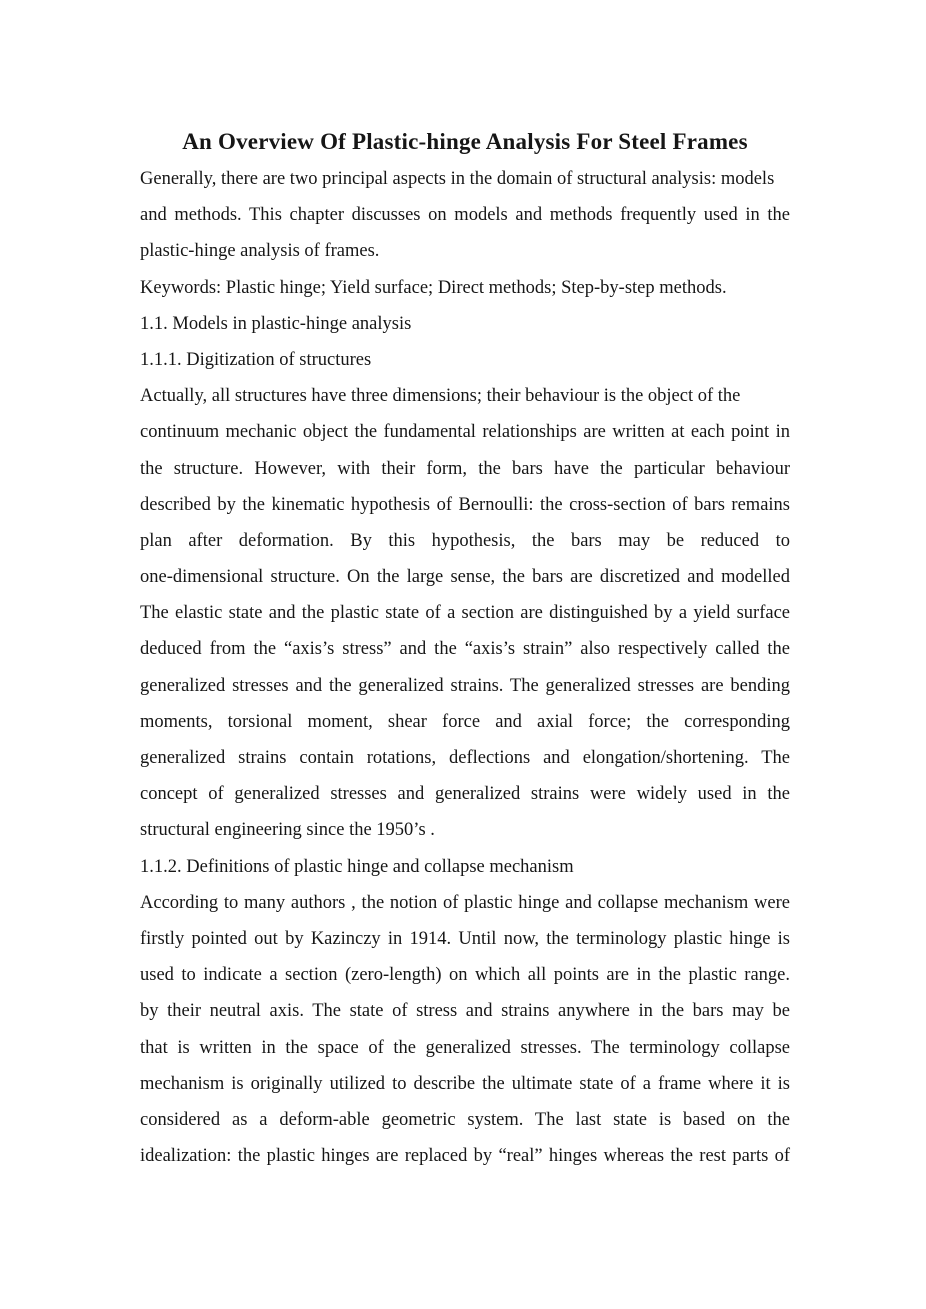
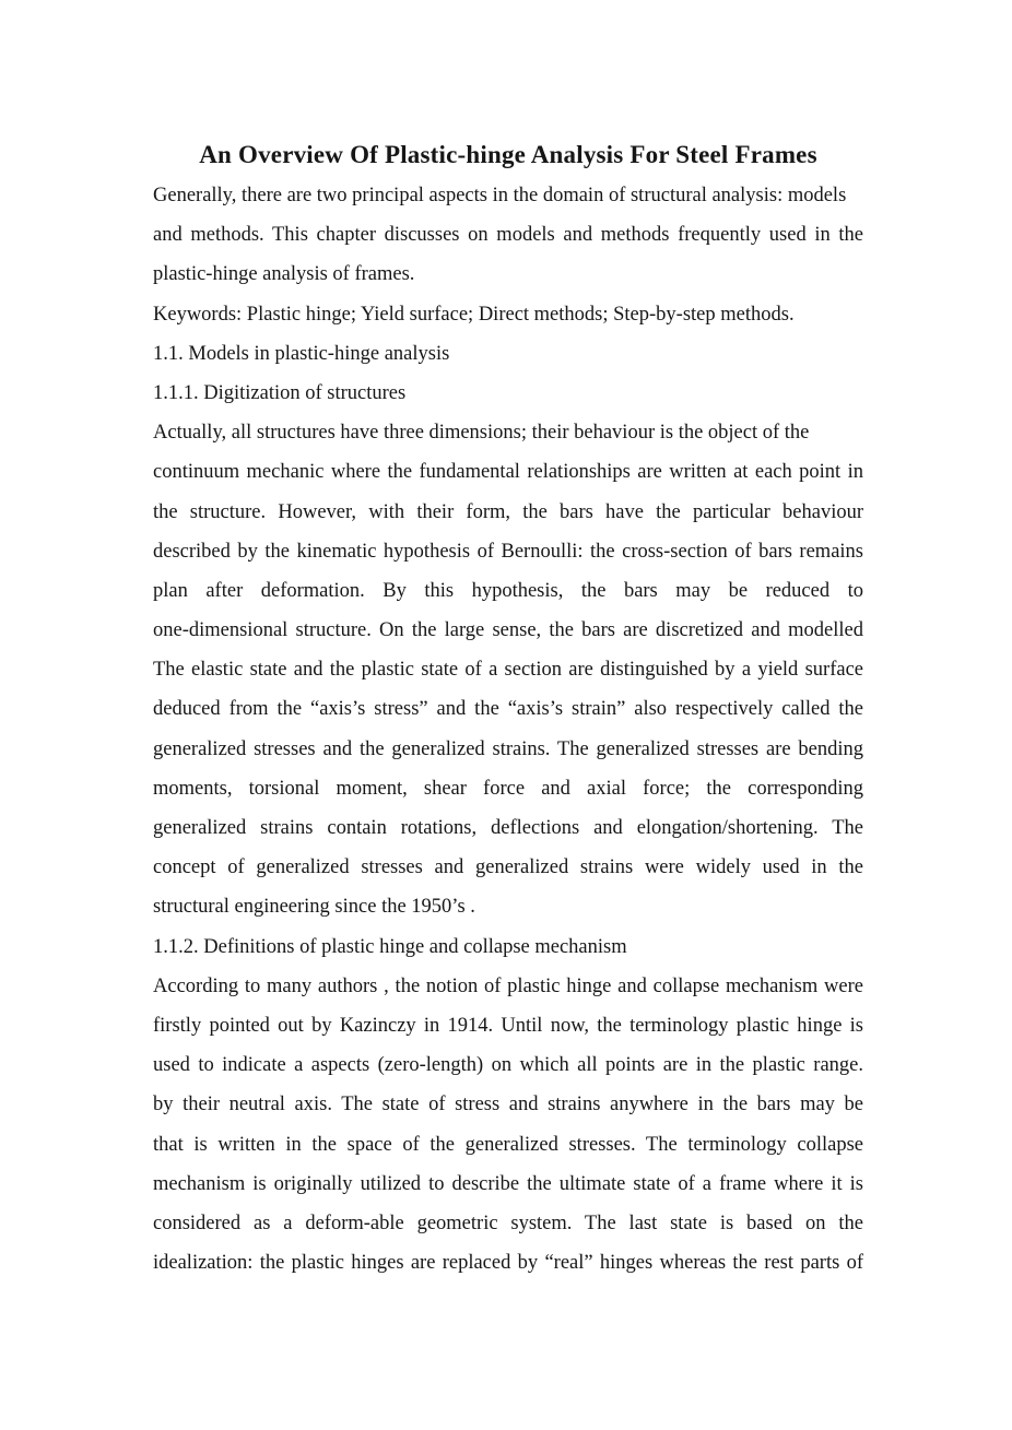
  An Overview Of Plastic-hinge Analysis For Steel Frames
  Generally, there are two principal aspects in the domain of structural analysis: models
  and methods. This chapter discusses on models and methods frequently used in the
  plastic-hinge analysis of frames.
  Keywords: Plastic hinge; Yield surface; Direct methods; Step-by-step methods.
  1.1. Models in plastic-hinge analysis
  1.1.1. Digitization of structures
  Actually, all structures have three dimensions; their behaviour is the object of the
- continuum mechanic object the fundamental relationships are written at each point in
+ continuum mechanic where the fundamental relationships are written at each point in
  the structure. However, with their form, the bars have the particular behaviour
  described by the kinematic hypothesis of Bernoulli: the cross-section of bars remains
  plan after deformation. By this hypothesis, the bars may be reduced to
  one-dimensional structure. On the large sense, the bars are discretized and modelled
  The elastic state and the plastic state of a section are distinguished by a yield surface
  deduced from the “axis’s stress” and the “axis’s strain” also respectively called the
  generalized stresses and the generalized strains. The generalized stresses are bending
  moments, torsional moment, shear force and axial force; the corresponding
  generalized strains contain rotations, deflections and elongation/shortening. The
  concept of generalized stresses and generalized strains were widely used in the
  structural engineering since the 1950’s .
  1.1.2. Definitions of plastic hinge and collapse mechanism
  According to many authors , the notion of plastic hinge and collapse mechanism were
  firstly pointed out by Kazinczy in 1914. Until now, the terminology plastic hinge is
- used to indicate a section (zero-length) on which all points are in the plastic range.
+ used to indicate a aspects (zero-length) on which all points are in the plastic range.
  by their neutral axis. The state of stress and strains anywhere in the bars may be
  that is written in the space of the generalized stresses. The terminology collapse
  mechanism is originally utilized to describe the ultimate state of a frame where it is
  considered as a deform-able geometric system. The last state is based on the
  idealization: the plastic hinges are replaced by “real” hinges whereas the rest parts of
